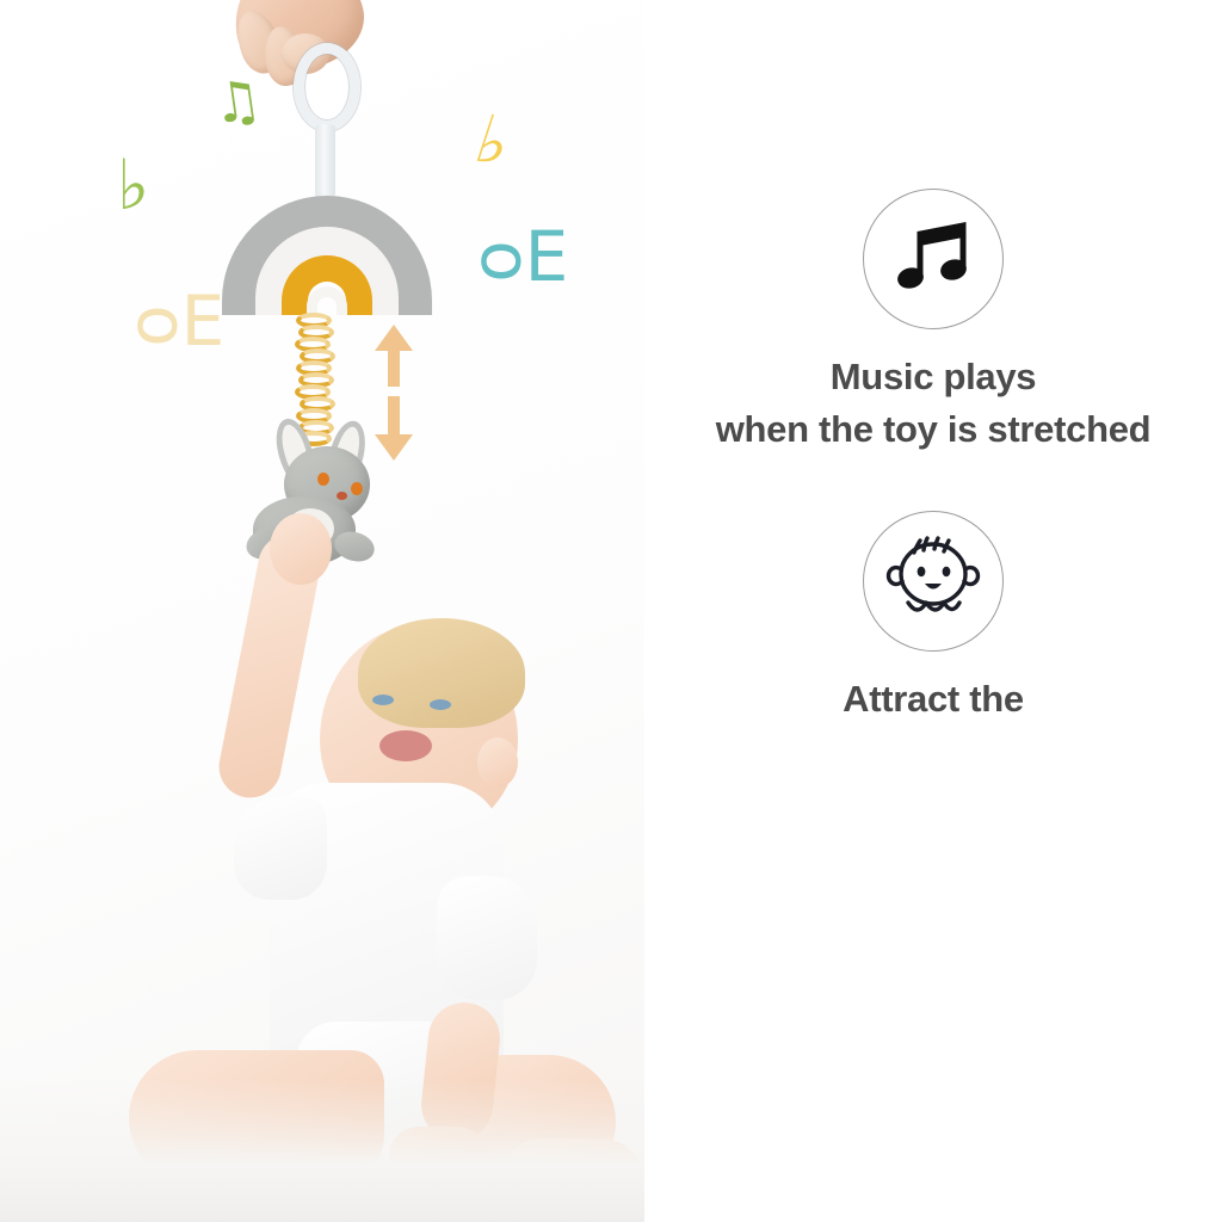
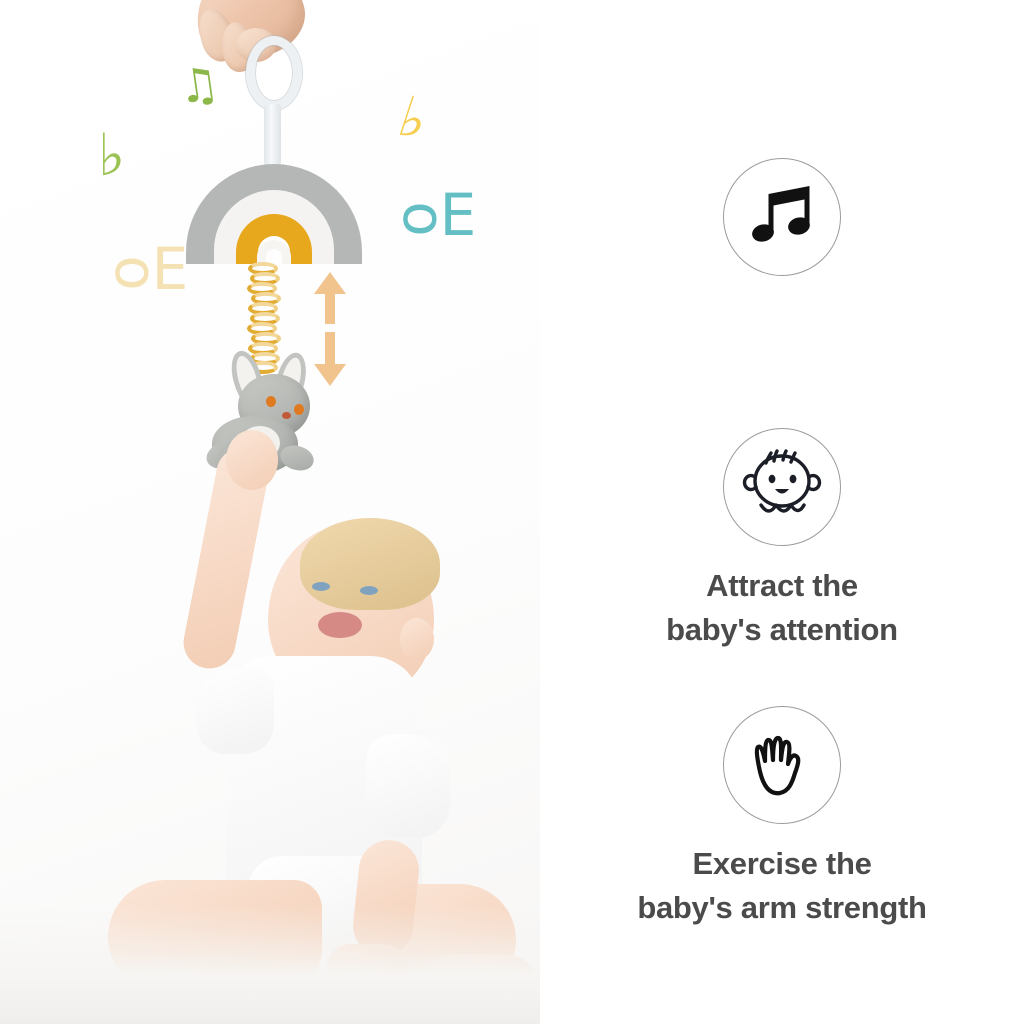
  ♭
  ᴑE
  ᴑE
- Music plays
- when the toy is stretched
  Attract the
+ baby's attention
+ Exercise the
+ baby's arm strength
